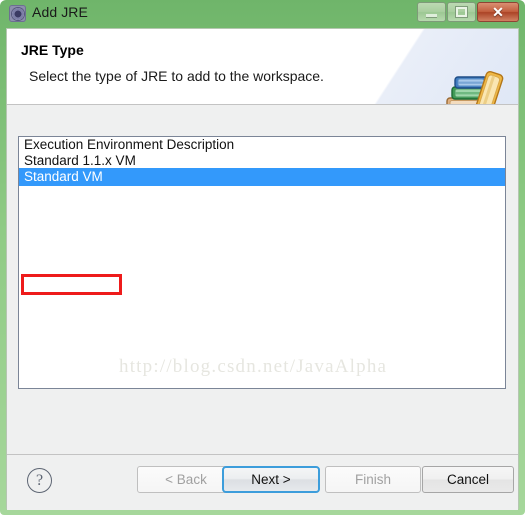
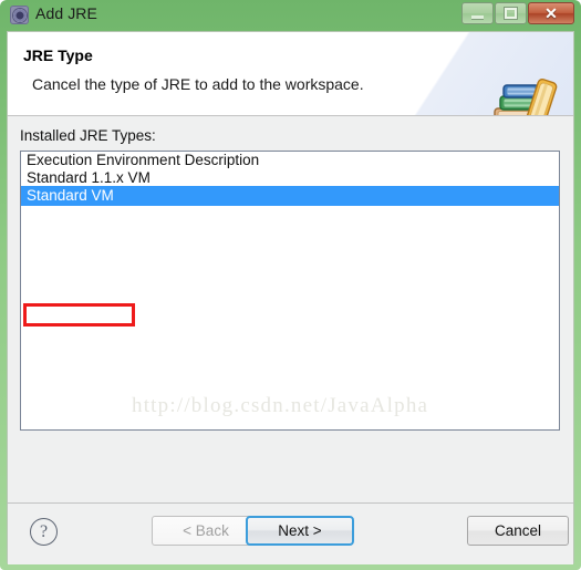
  Add JRE
  ✕
  JRE Type
- Select the type of JRE to add to the workspace.
+ Cancel the type of JRE to add to the workspace.
+ Installed JRE Types:
  Execution Environment Description
  Standard 1.1.x VM
  Standard VM
  http://blog.csdn.net/JavaAlpha
  ?
  < Back
  Next >
- Finish
  Cancel
